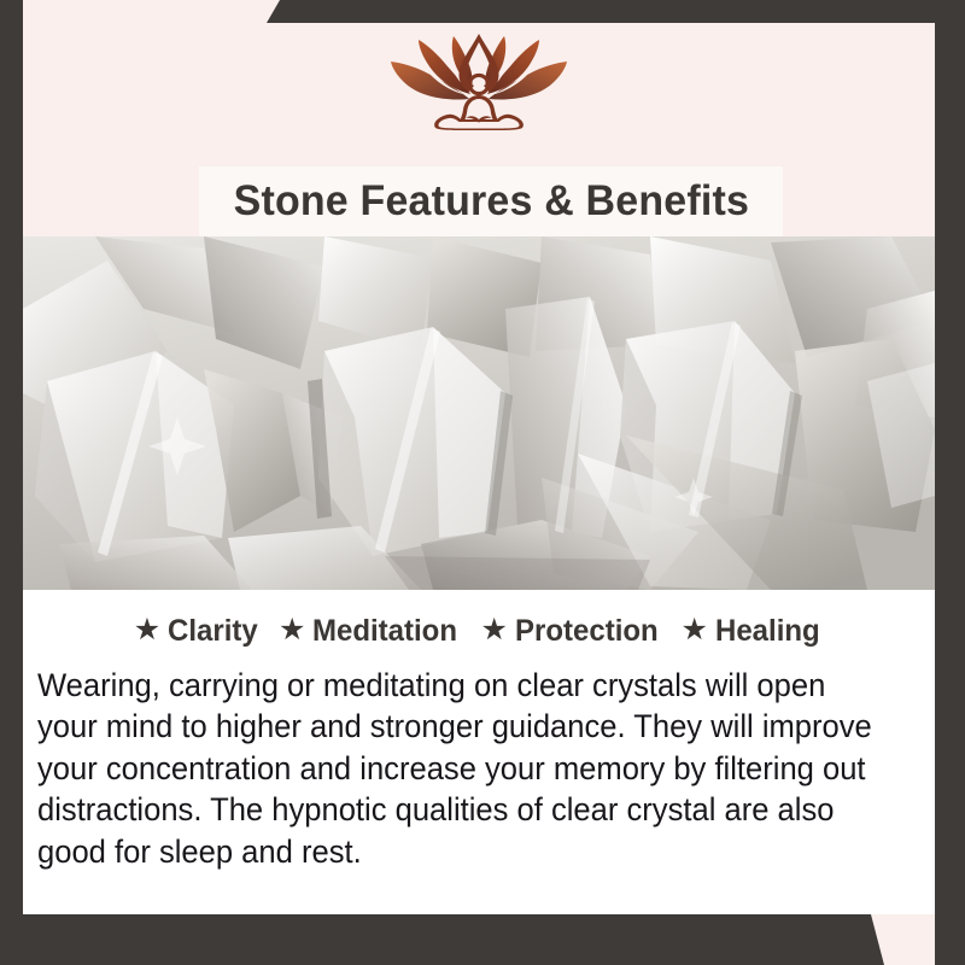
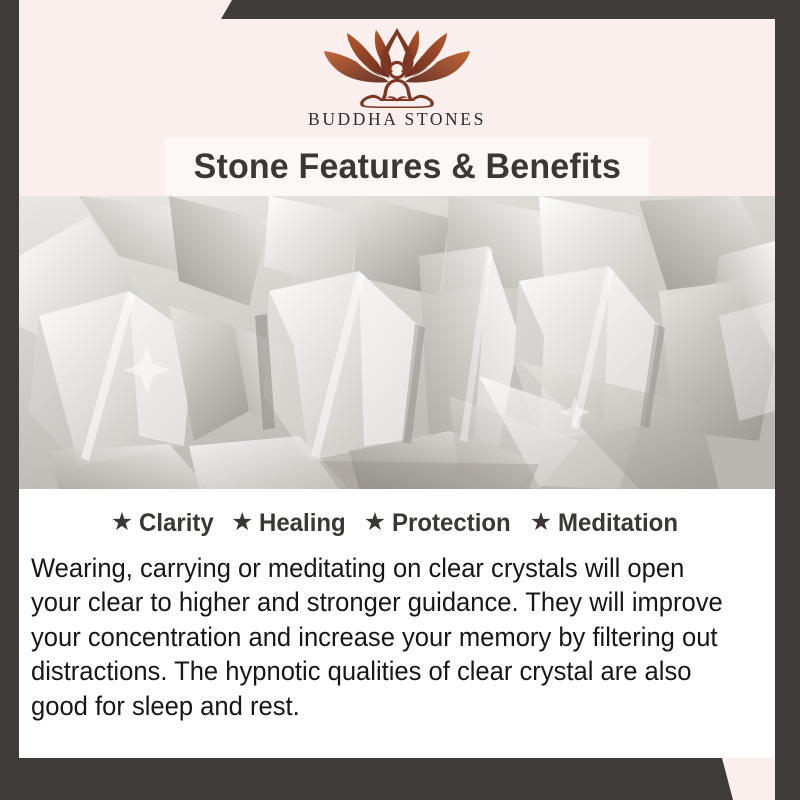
+ BUDDHA STONES
  Stone Features & Benefits
  ★
  Clarity
  ★
- Meditation
+ Healing
  ★
  Protection
  ★
- Healing
+ Meditation
- Wearing, carrying or meditating on clear crystals will open your mind to higher and stronger guidance. They will improve your concentration and increase your memory by filtering out distractions. The hypnotic qualities of clear crystal are also good for sleep and rest.
+ Wearing, carrying or meditating on clear crystals will open your clear to higher and stronger guidance. They will improve your concentration and increase your memory by filtering out distractions. The hypnotic qualities of clear crystal are also good for sleep and rest.
